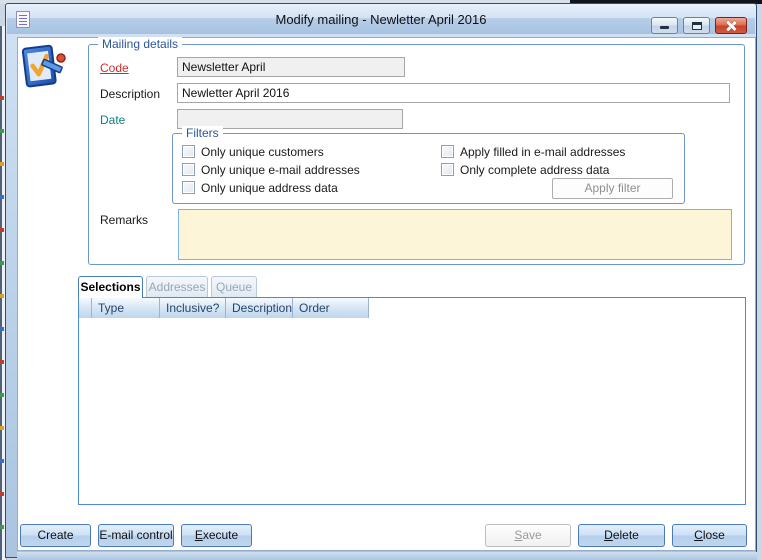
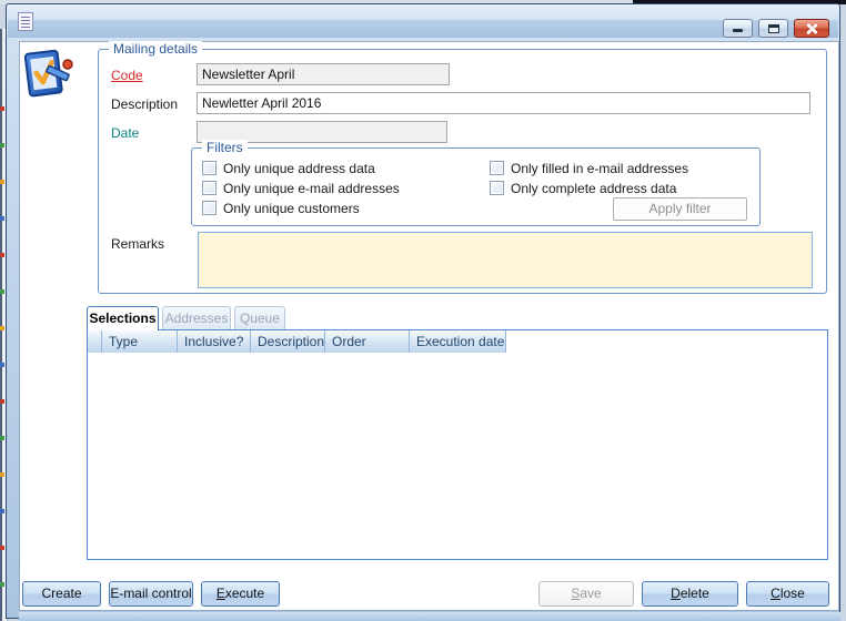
- Modify mailing - Newletter April 2016
  Mailing details
  Code
  Newsletter April
  Description
  Newletter April 2016
  Date
  Filters
- Only unique customers
+ Only unique address data
  Only unique e-mail addresses
- Only unique address data
+ Only unique customers
- Apply filled in e-mail addresses
+ Only filled in e-mail addresses
  Only complete address data
  Apply filter
  Remarks
  Selections
  Addresses
  Queue
  Type
  Inclusive?
  Description
  Order
+ Execution date
  Create
  E-mail control
  Execute
  Save
  Delete
  Close
